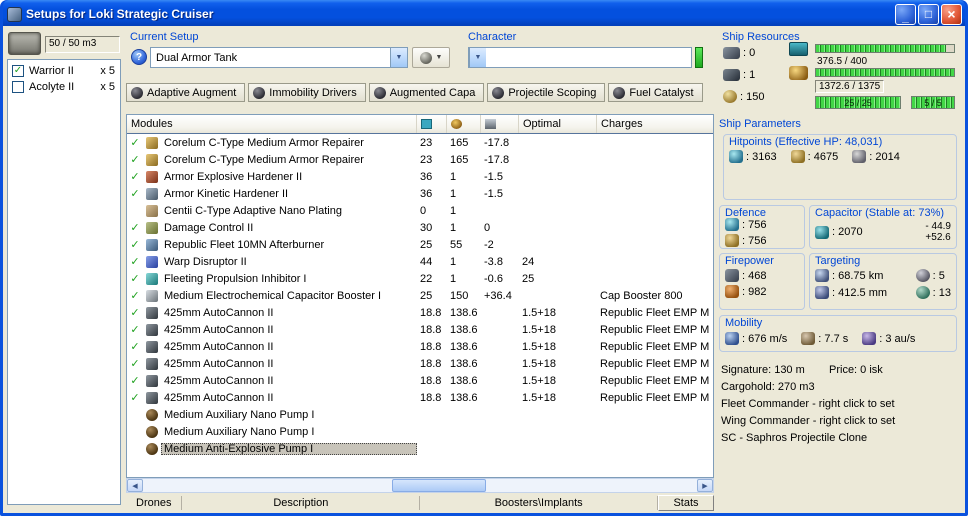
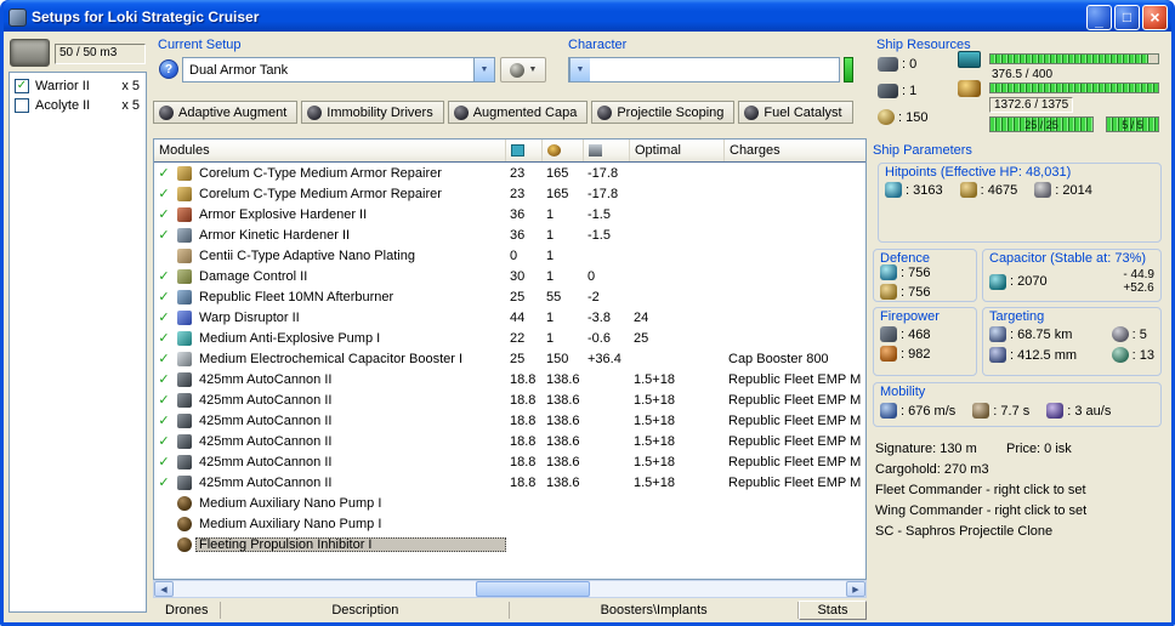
  Setups for Loki Strategic Cruiser
  _
  □
  ×
  50 / 50 m3
  ✓
  Warrior II
  x 5
  Acolyte II
  x 5
  Current Setup
  ?
  Dual Armor Tank
  Character
  Adaptive Augment
  Immobility Drivers
  Augmented Capa
  Projectile Scoping
  Fuel Catalyst
  Modules
  Optimal
  Charges
  ✓
  Corelum C-Type Medium Armor Repairer
  23
  165
  -17.8
  ✓
  Corelum C-Type Medium Armor Repairer
  23
  165
  -17.8
  ✓
  Armor Explosive Hardener II
  36
  1
  -1.5
  ✓
  Armor Kinetic Hardener II
  36
  1
  -1.5
  Centii C-Type Adaptive Nano Plating
  0
  1
  ✓
  Damage Control II
  30
  1
  0
  ✓
  Republic Fleet 10MN Afterburner
  25
  55
  -2
  ✓
  Warp Disruptor II
  44
  1
  -3.8
  24
  ✓
- Fleeting Propulsion Inhibitor I
+ Medium Anti-Explosive Pump I
  22
  1
  -0.6
  25
  ✓
  Medium Electrochemical Capacitor Booster I
  25
  150
  +36.4
  Cap Booster 800
  ✓
  425mm AutoCannon II
  18.8
  138.6
  1.5+18
  Republic Fleet EMP M
  ✓
  425mm AutoCannon II
  18.8
  138.6
  1.5+18
  Republic Fleet EMP M
  ✓
  425mm AutoCannon II
  18.8
  138.6
  1.5+18
  Republic Fleet EMP M
  ✓
  425mm AutoCannon II
  18.8
  138.6
  1.5+18
  Republic Fleet EMP M
  ✓
  425mm AutoCannon II
  18.8
  138.6
  1.5+18
  Republic Fleet EMP M
  ✓
  425mm AutoCannon II
  18.8
  138.6
  1.5+18
  Republic Fleet EMP M
  Medium Auxiliary Nano Pump I
  Medium Auxiliary Nano Pump I
- Medium Anti-Explosive Pump I
+ Fleeting Propulsion Inhibitor I
  Drones
  Description
  Boosters\Implants
  Stats
  Ship Resources
  0
  1
  150
  376.5 / 400
  1372.6 / 1375
  25 / 25
  5 / 5
  Ship Parameters
  Hitpoints (Effective HP: 48,031)
  3163
  4675
  2014
  Defence
  756
  756
  Capacitor (Stable at: 73%)
  2070
  - 44.9
  +52.6
  Firepower
  468
  982
  Targeting
  68.75 km
  5
  412.5 mm
  13
  Mobility
  676 m/s
  7.7 s
  3 au/s
  Signature: 130 m
  Price: 0 isk
  Cargohold: 270 m3
  Fleet Commander - right click to set
  Wing Commander - right click to set
  SC - Saphros Projectile Clone
